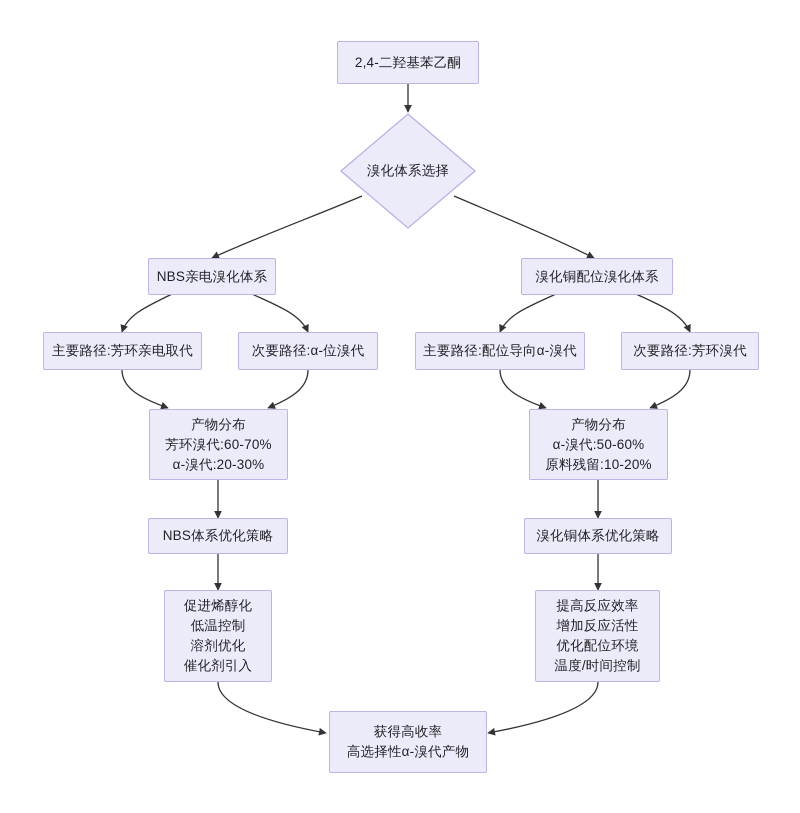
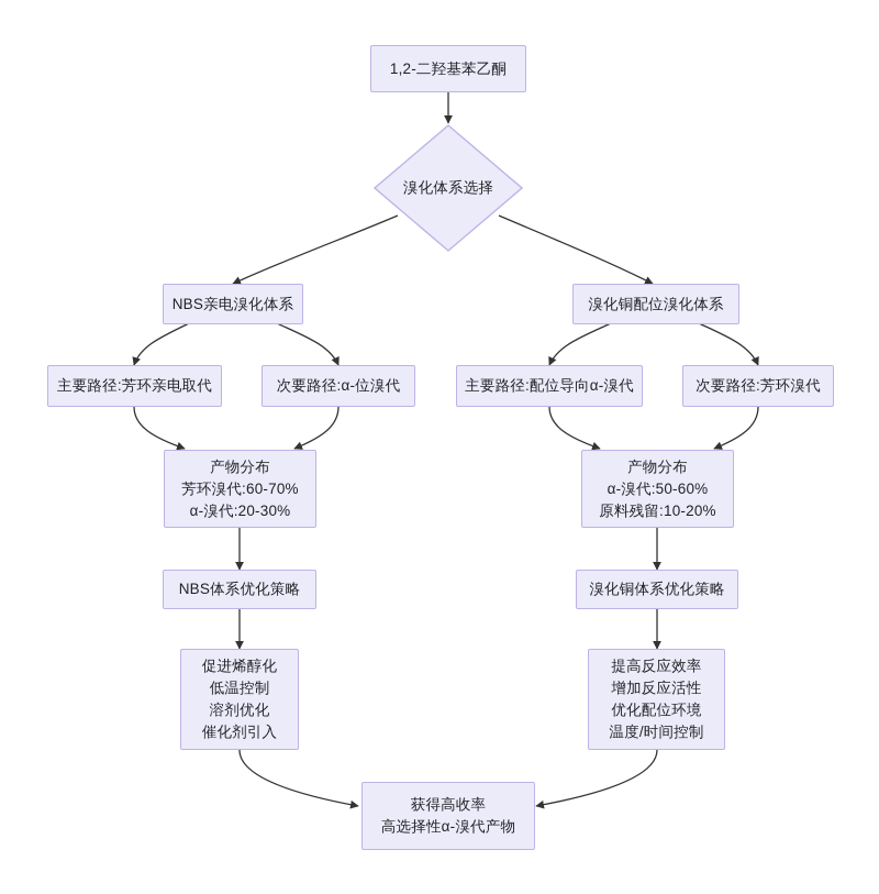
- 2,4-二羟基苯乙酮
+ 1,2-二羟基苯乙酮
  溴化体系选择
  NBS亲电溴化体系
  溴化铜配位溴化体系
  主要路径:芳环亲电取代
  次要路径:α-位溴代
  主要路径:配位导向α-溴代
  次要路径:芳环溴代
  产物分布
  芳环溴代:60-70%
  α-溴代:20-30%
  产物分布
  α-溴代:50-60%
  原料残留:10-20%
  NBS体系优化策略
  溴化铜体系优化策略
  促进烯醇化
  低温控制
  溶剂优化
  催化剂引入
  提高反应效率
  增加反应活性
  优化配位环境
  温度/时间控制
  获得高收率
  高选择性α-溴代产物
